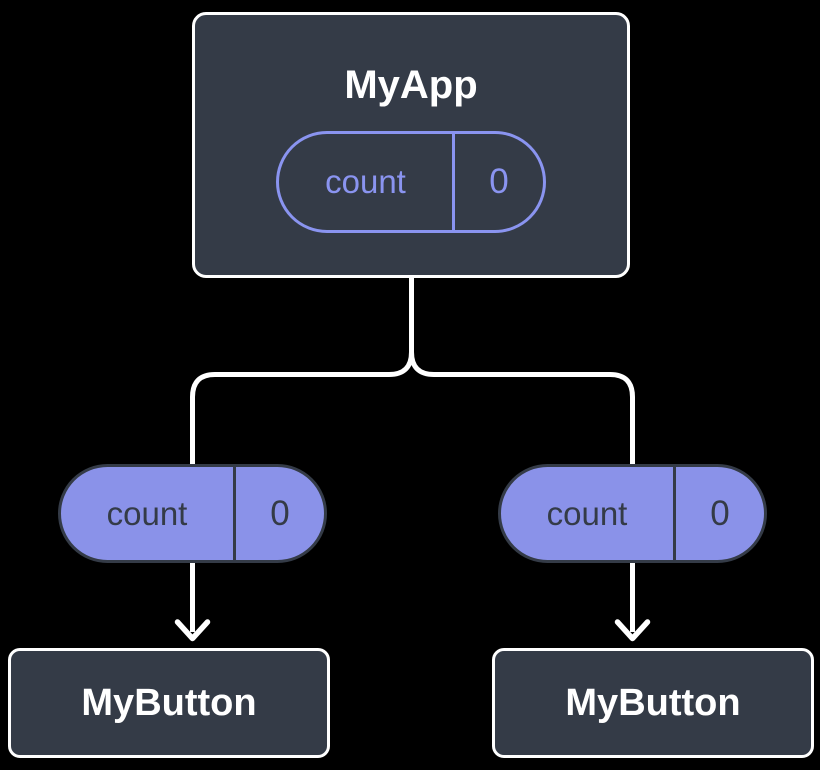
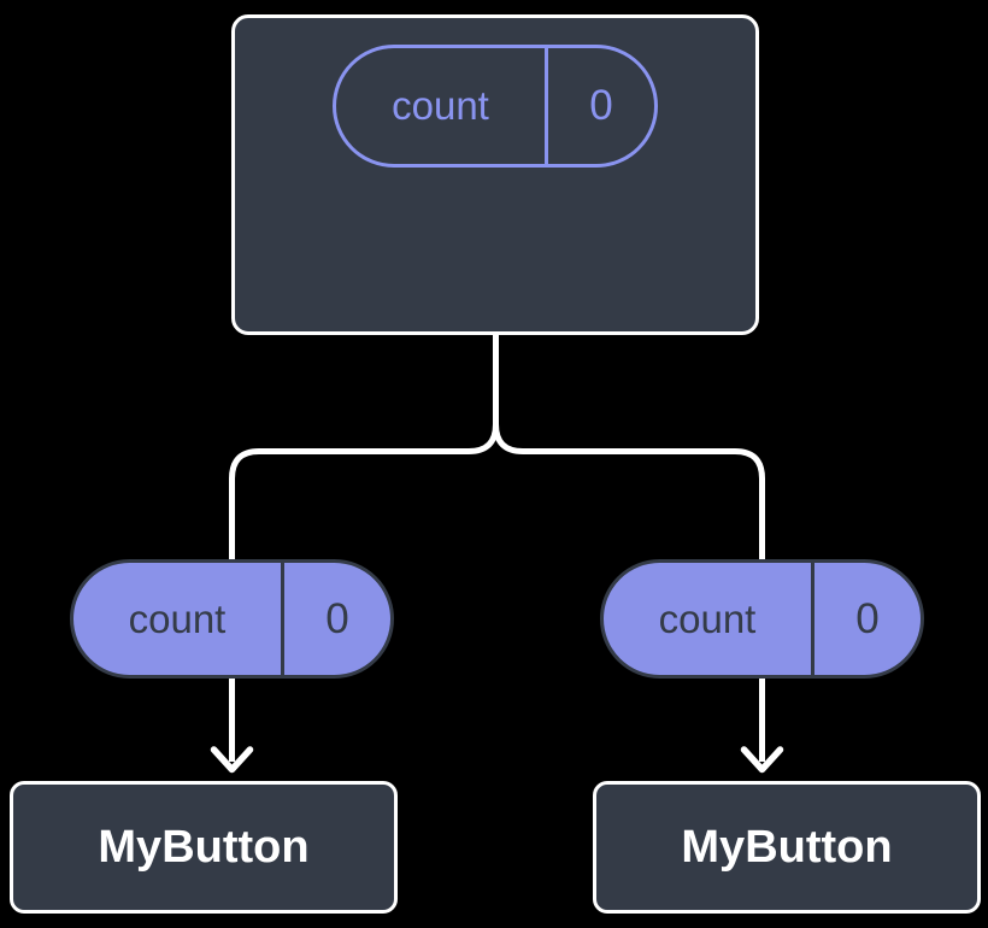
- MyApp
  count
  0
  count
  0
  count
  0
  MyButton
  MyButton
